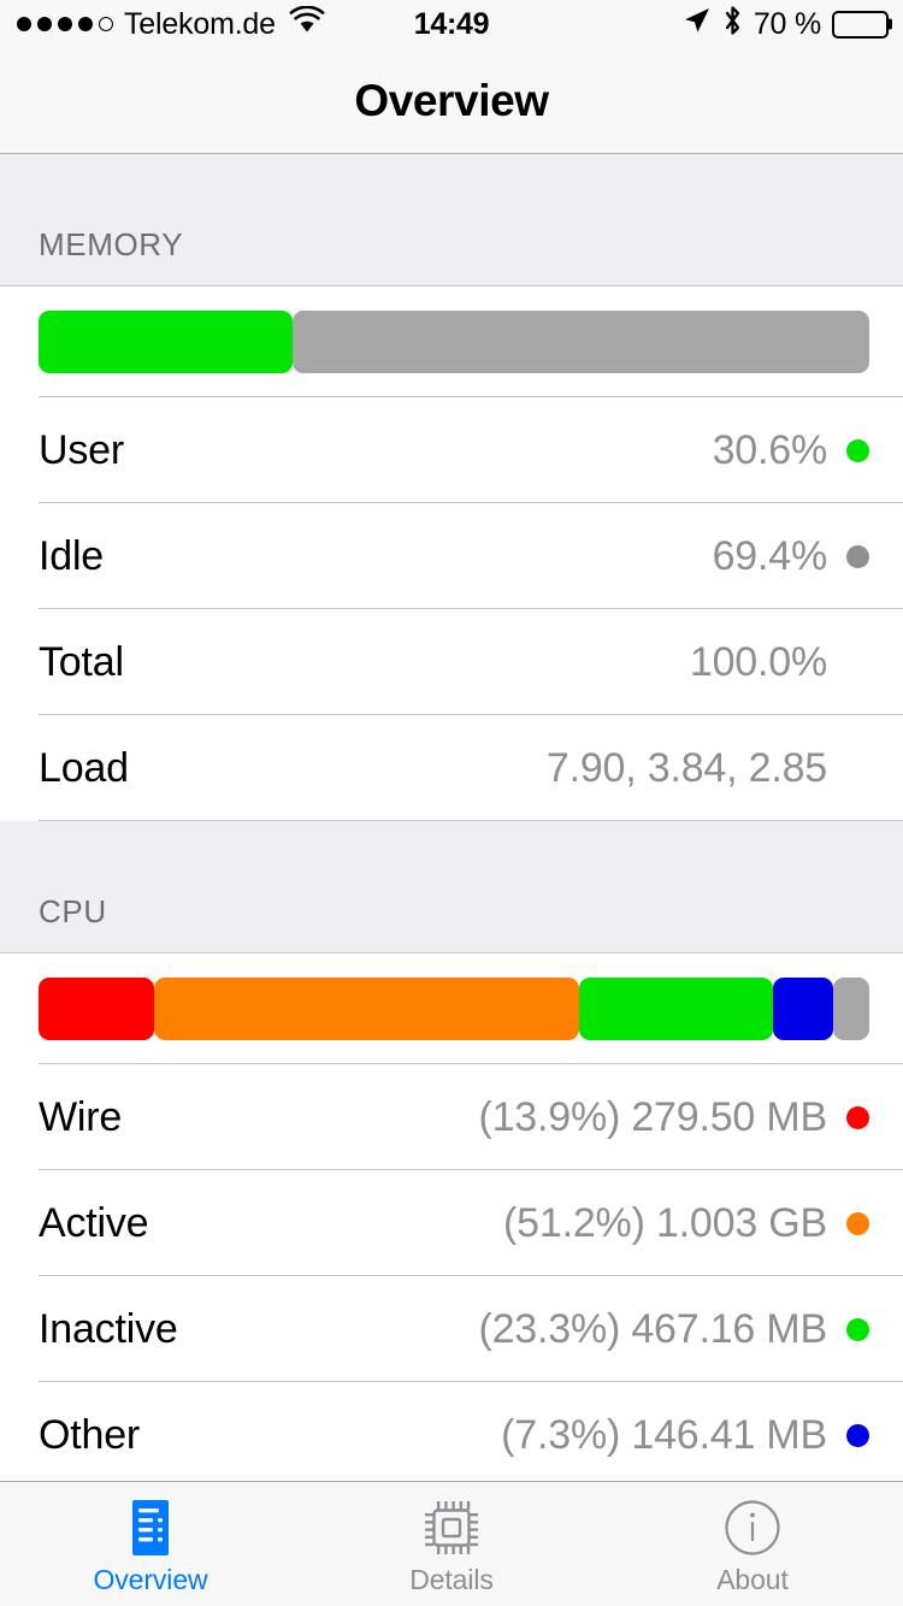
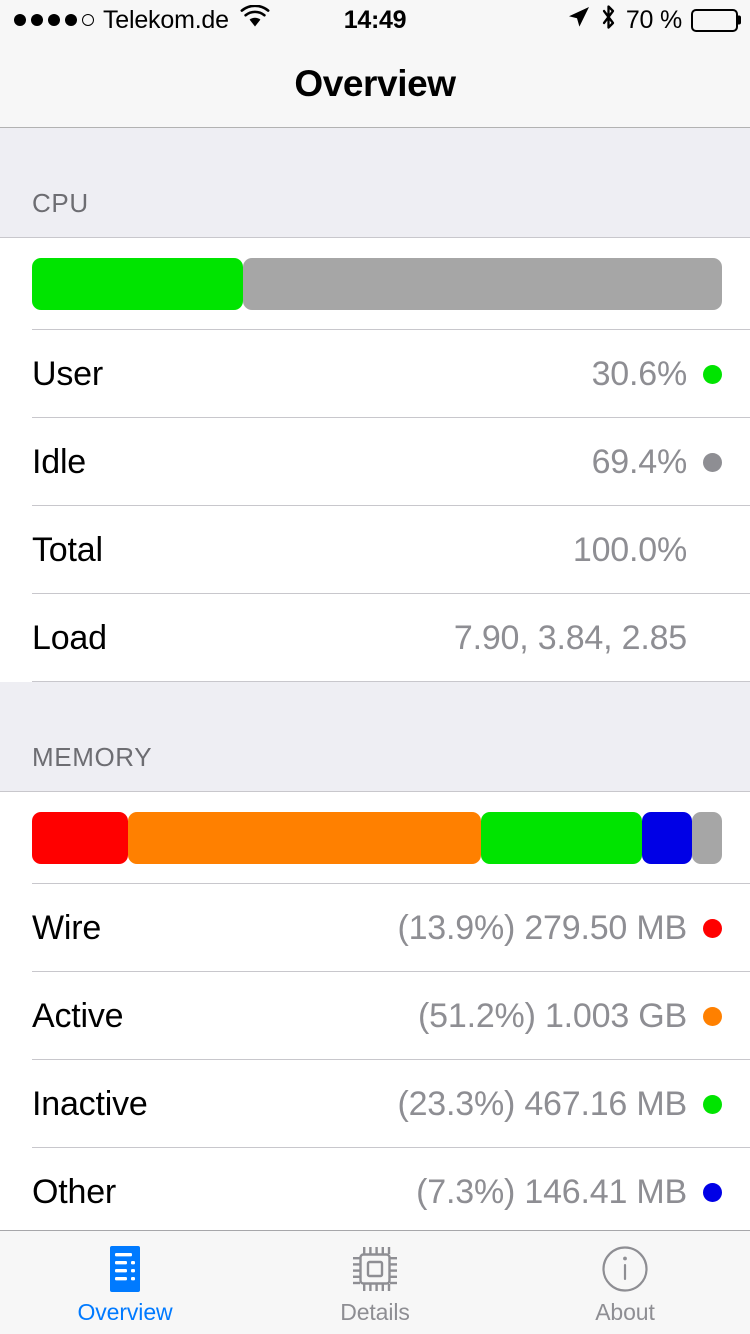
  Telekom.de
  14:49
  70 %
  Overview
- MEMORY
+ CPU
  User
  30.6%
  Idle
  69.4%
  Total
  100.0%
  Load
  7.90, 3.84, 2.85
- CPU
+ MEMORY
  Wire
  (13.9%) 279.50 MB
  Active
  (51.2%) 1.003 GB
  Inactive
  (23.3%) 467.16 MB
  Other
  (7.3%) 146.41 MB
  Overview
  Details
  About
